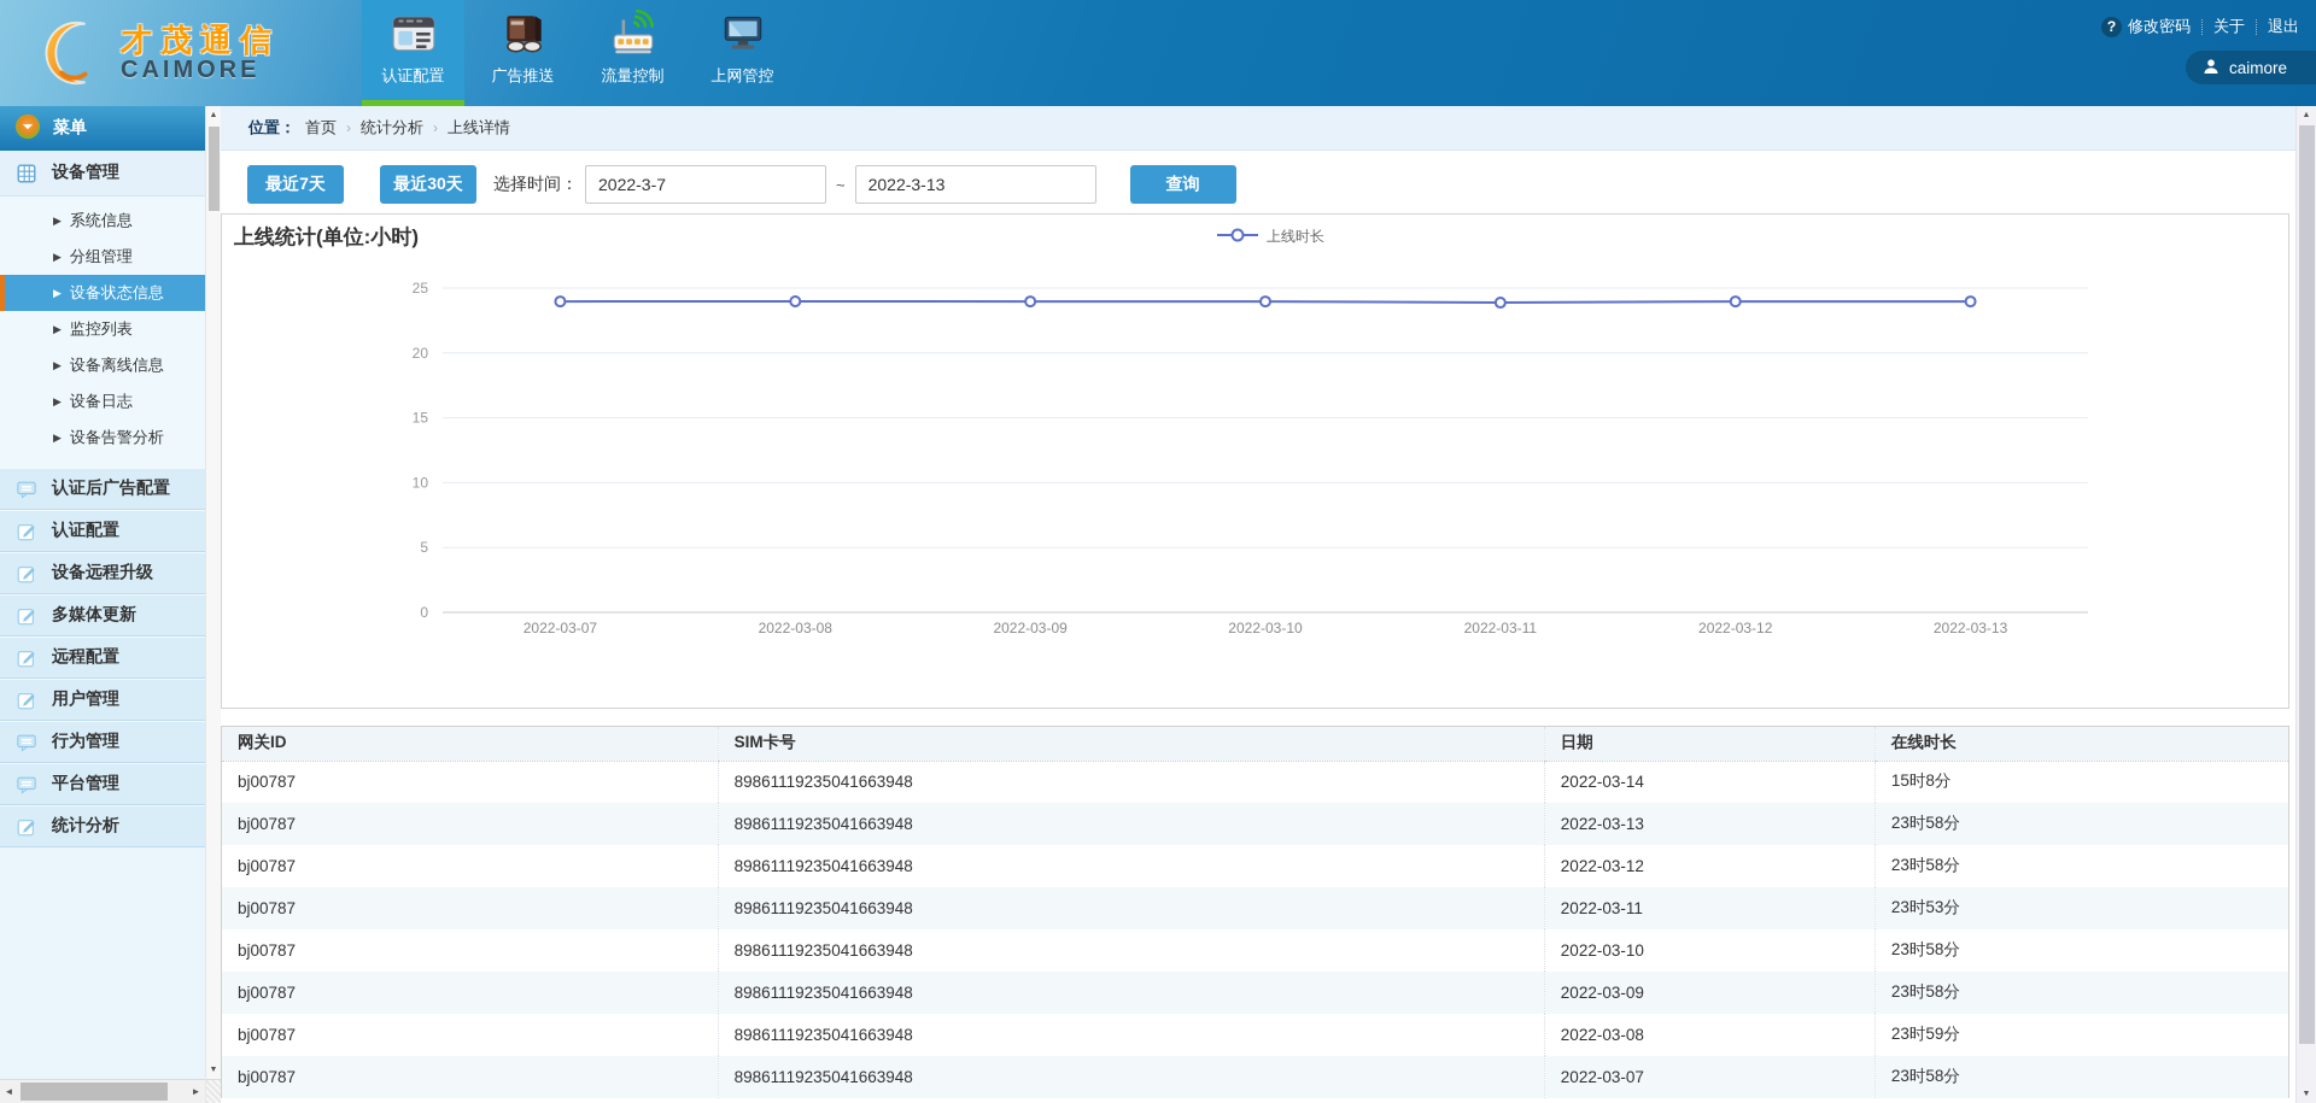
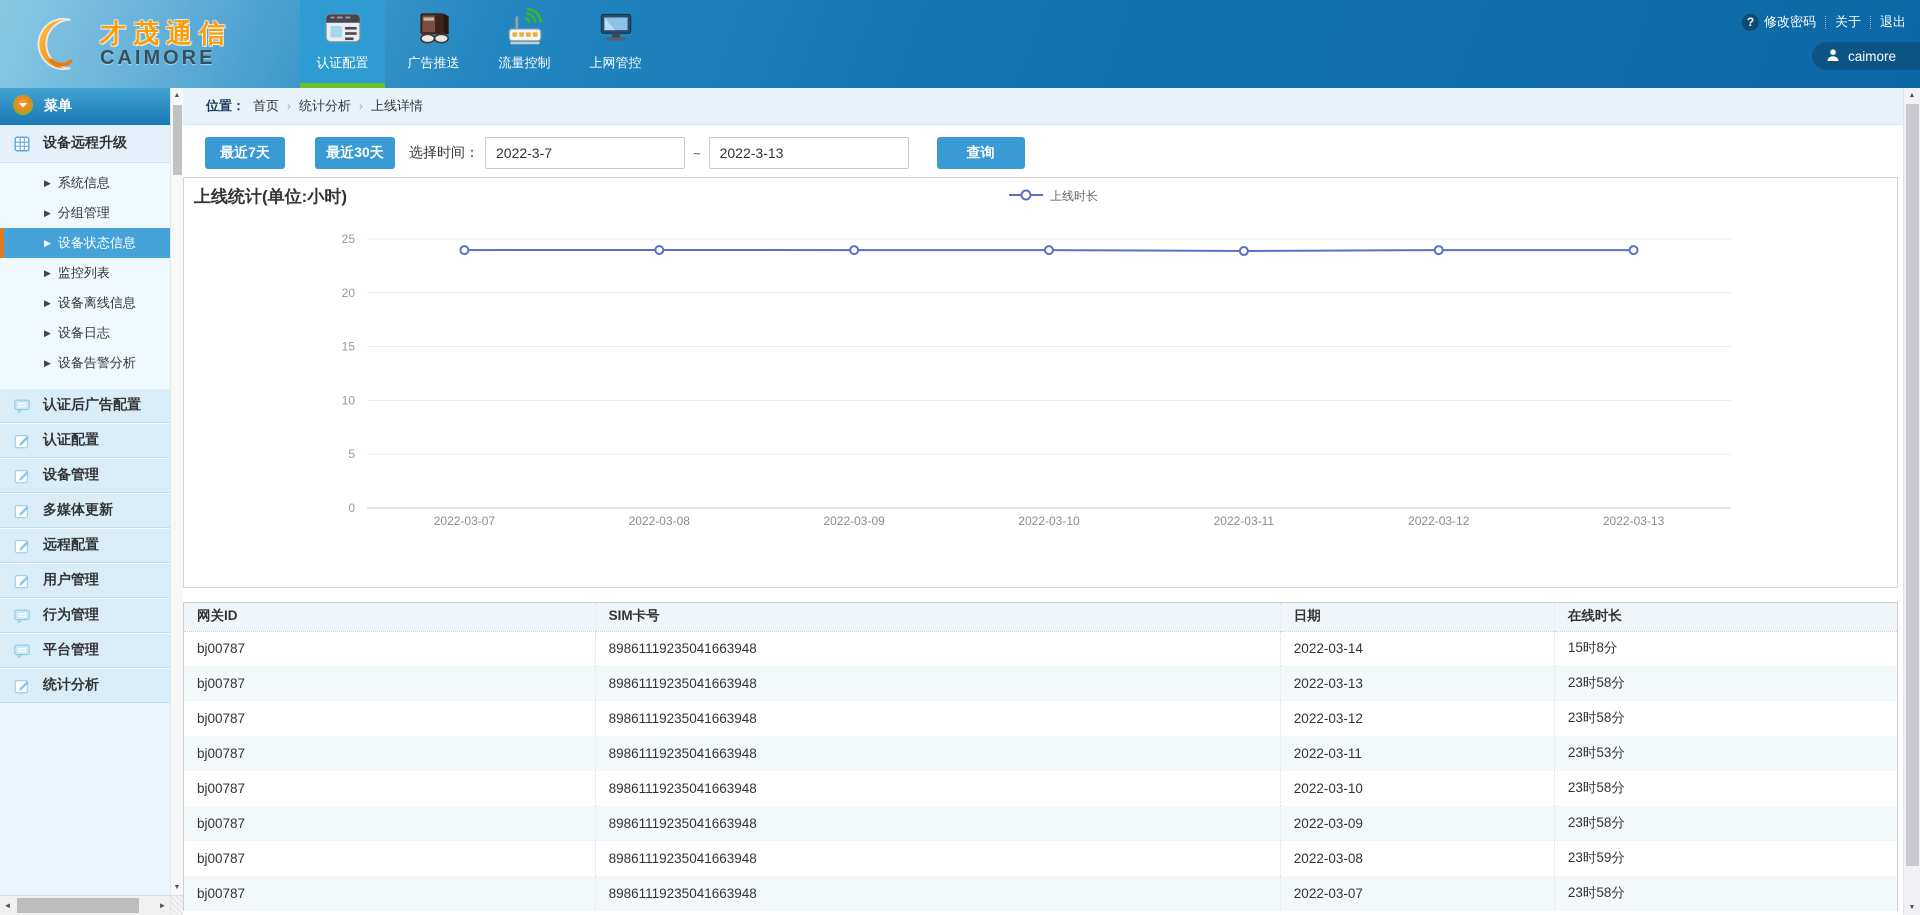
  才茂通信
  CAIMORE
  认证配置
  广告推送
  流量控制
  上网管控
  ?
  修改密码
  关于
  退出
  caimore
  菜单
- 设备管理
+ 设备远程升级
  ▶
  系统信息
  ▶
  分组管理
  ▶
  设备状态信息
  ▶
  监控列表
  ▶
  设备离线信息
  ▶
  设备日志
  ▶
  设备告警分析
  认证后广告配置
  认证配置
- 设备远程升级
+ 设备管理
  多媒体更新
  远程配置
  用户管理
  行为管理
  平台管理
  统计分析
  ◄
  ►
  位置：
  首页
  ›
  统计分析
  ›
  上线详情
  最近7天
  最近30天
  选择时间：
  2022-3-7
  ~
  2022-3-13
  查询
  上线统计(单位:小时)
  上线时长
  0
  5
  10
  15
  20
  25
  2022-03-07
  2022-03-08
  2022-03-09
  2022-03-10
  2022-03-11
  2022-03-12
  2022-03-13
  网关ID	SIM卡号	日期	在线时长
  bj00787	89861119235041663948	2022-03-14	15时8分
  bj00787	89861119235041663948	2022-03-13	23时58分
  bj00787	89861119235041663948	2022-03-12	23时58分
  bj00787	89861119235041663948	2022-03-11	23时53分
  bj00787	89861119235041663948	2022-03-10	23时58分
  bj00787	89861119235041663948	2022-03-09	23时58分
  bj00787	89861119235041663948	2022-03-08	23时59分
  bj00787	89861119235041663948	2022-03-07	23时58分
